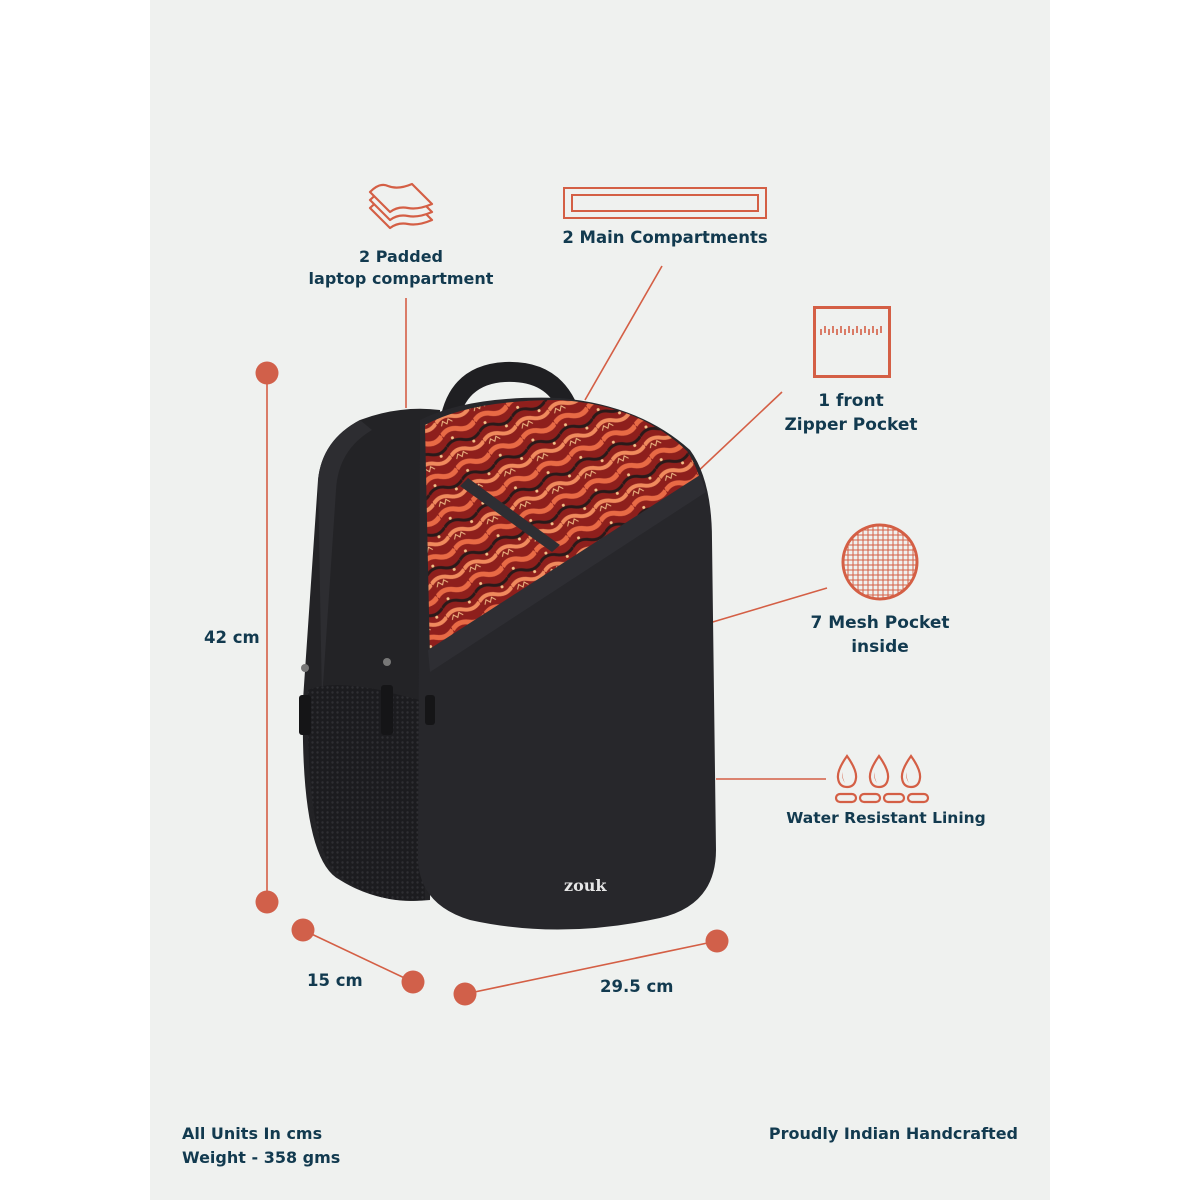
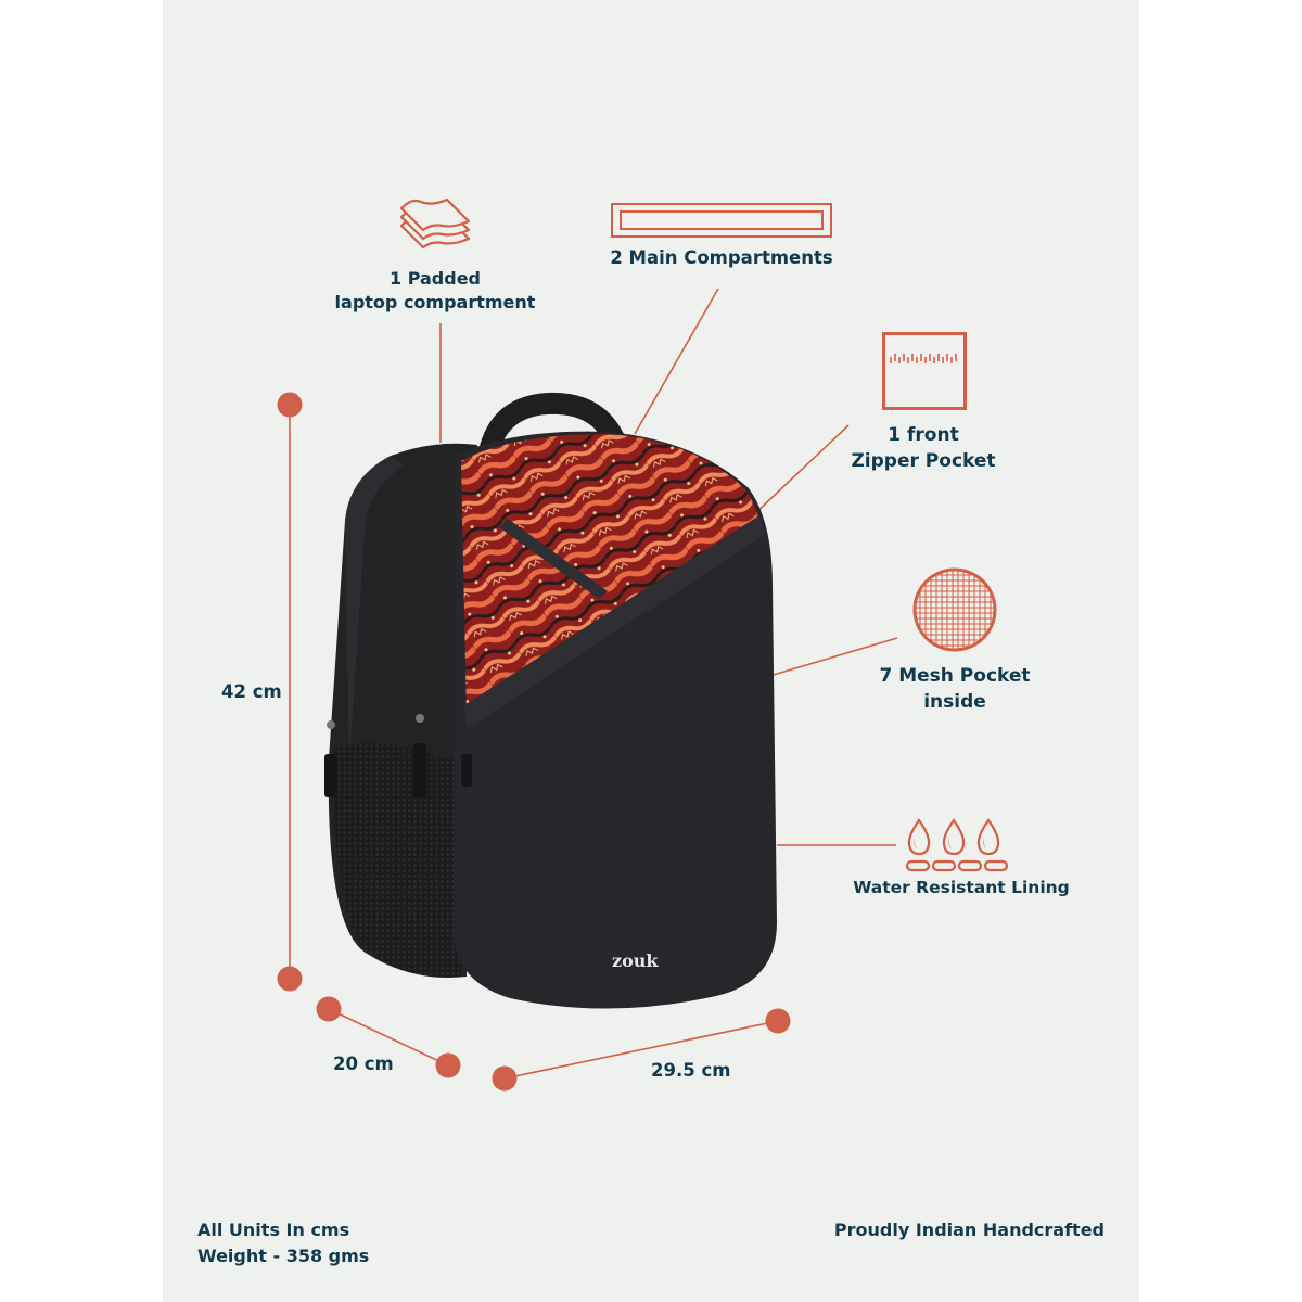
  zouk
- 2 Padded
+ 1 Padded
  laptop compartment
  2 Main Compartments
  1 front
  Zipper Pocket
  7 Mesh Pocket
  inside
  Water Resistant Lining
  42 cm
- 15 cm
+ 20 cm
  29.5 cm
  All Units In cms
  Weight - 358 gms
  Proudly Indian Handcrafted
